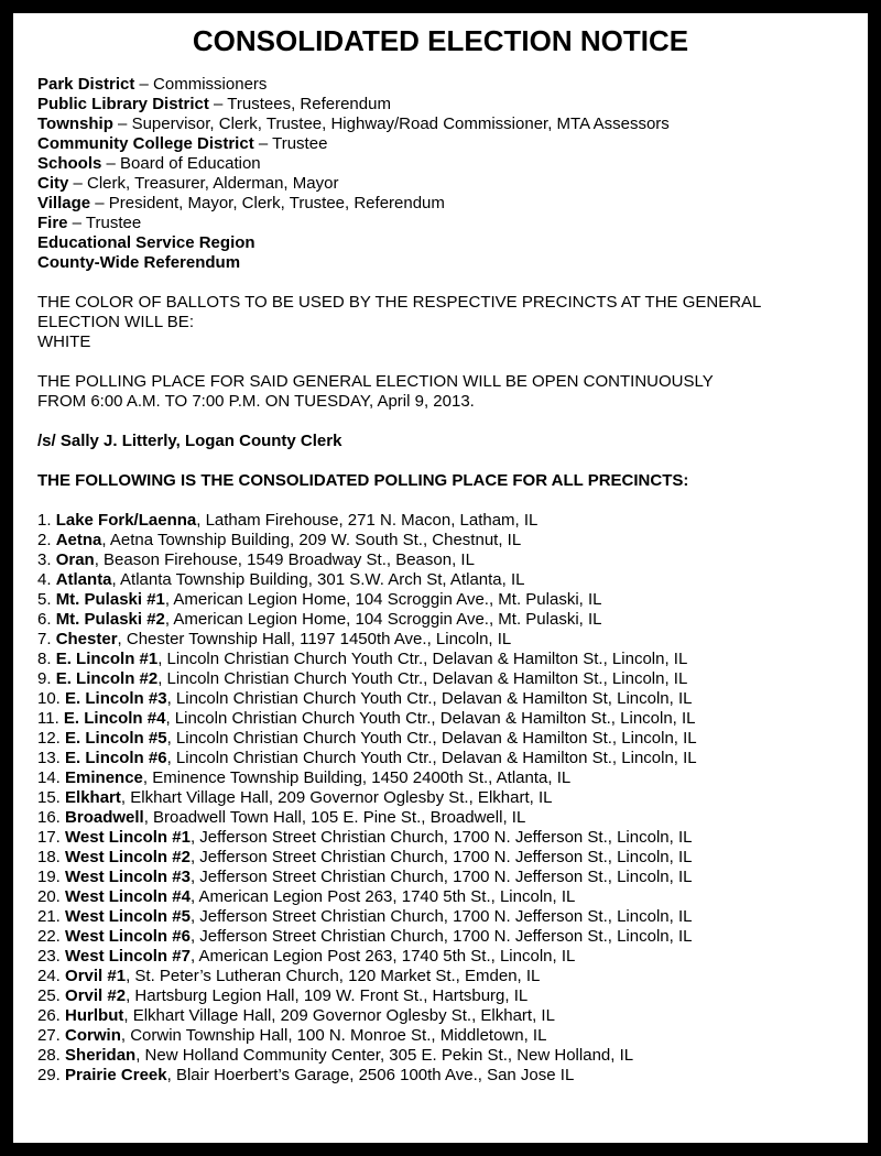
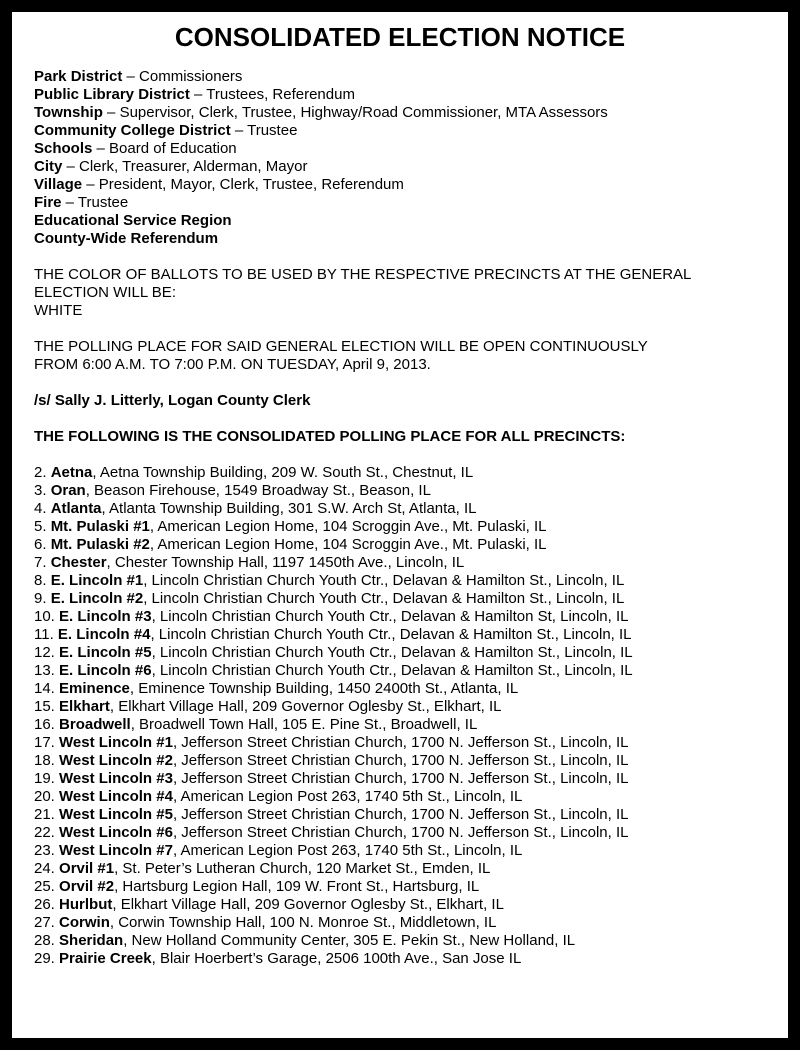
  CONSOLIDATED ELECTION NOTICE
  Park District – Commissioners
  Public Library District – Trustees, Referendum
  Township – Supervisor, Clerk, Trustee, Highway/Road Commissioner, MTA Assessors
  Community College District – Trustee
  Schools – Board of Education
  City – Clerk, Treasurer, Alderman, Mayor
  Village – President, Mayor, Clerk, Trustee, Referendum
  Fire – Trustee
  Educational Service Region
  County-Wide Referendum
  THE COLOR OF BALLOTS TO BE USED BY THE RESPECTIVE PRECINCTS AT THE GENERAL
  ELECTION WILL BE:
  WHITE
  THE POLLING PLACE FOR SAID GENERAL ELECTION WILL BE OPEN CONTINUOUSLY
  FROM 6:00 A.M. TO 7:00 P.M. ON TUESDAY, April 9, 2013.
  /s/ Sally J. Litterly, Logan County Clerk
  THE FOLLOWING IS THE CONSOLIDATED POLLING PLACE FOR ALL PRECINCTS:
- 1. Lake Fork/Laenna, Latham Firehouse, 271 N. Macon, Latham, IL
  2. Aetna, Aetna Township Building, 209 W. South St., Chestnut, IL
  3. Oran, Beason Firehouse, 1549 Broadway St., Beason, IL
  4. Atlanta, Atlanta Township Building, 301 S.W. Arch St, Atlanta, IL
  5. Mt. Pulaski #1, American Legion Home, 104 Scroggin Ave., Mt. Pulaski, IL
  6. Mt. Pulaski #2, American Legion Home, 104 Scroggin Ave., Mt. Pulaski, IL
  7. Chester, Chester Township Hall, 1197 1450th Ave., Lincoln, IL
  8. E. Lincoln #1, Lincoln Christian Church Youth Ctr., Delavan & Hamilton St., Lincoln, IL
  9. E. Lincoln #2, Lincoln Christian Church Youth Ctr., Delavan & Hamilton St., Lincoln, IL
  10. E. Lincoln #3, Lincoln Christian Church Youth Ctr., Delavan & Hamilton St, Lincoln, IL
  11. E. Lincoln #4, Lincoln Christian Church Youth Ctr., Delavan & Hamilton St., Lincoln, IL
  12. E. Lincoln #5, Lincoln Christian Church Youth Ctr., Delavan & Hamilton St., Lincoln, IL
  13. E. Lincoln #6, Lincoln Christian Church Youth Ctr., Delavan & Hamilton St., Lincoln, IL
  14. Eminence, Eminence Township Building, 1450 2400th St., Atlanta, IL
  15. Elkhart, Elkhart Village Hall, 209 Governor Oglesby St., Elkhart, IL
  16. Broadwell, Broadwell Town Hall, 105 E. Pine St., Broadwell, IL
  17. West Lincoln #1, Jefferson Street Christian Church, 1700 N. Jefferson St., Lincoln, IL
  18. West Lincoln #2, Jefferson Street Christian Church, 1700 N. Jefferson St., Lincoln, IL
  19. West Lincoln #3, Jefferson Street Christian Church, 1700 N. Jefferson St., Lincoln, IL
  20. West Lincoln #4, American Legion Post 263, 1740 5th St., Lincoln, IL
  21. West Lincoln #5, Jefferson Street Christian Church, 1700 N. Jefferson St., Lincoln, IL
  22. West Lincoln #6, Jefferson Street Christian Church, 1700 N. Jefferson St., Lincoln, IL
  23. West Lincoln #7, American Legion Post 263, 1740 5th St., Lincoln, IL
  24. Orvil #1, St. Peter’s Lutheran Church, 120 Market St., Emden, IL
  25. Orvil #2, Hartsburg Legion Hall, 109 W. Front St., Hartsburg, IL
  26. Hurlbut, Elkhart Village Hall, 209 Governor Oglesby St., Elkhart, IL
  27. Corwin, Corwin Township Hall, 100 N. Monroe St., Middletown, IL
  28. Sheridan, New Holland Community Center, 305 E. Pekin St., New Holland, IL
  29. Prairie Creek, Blair Hoerbert’s Garage, 2506 100th Ave., San Jose IL
